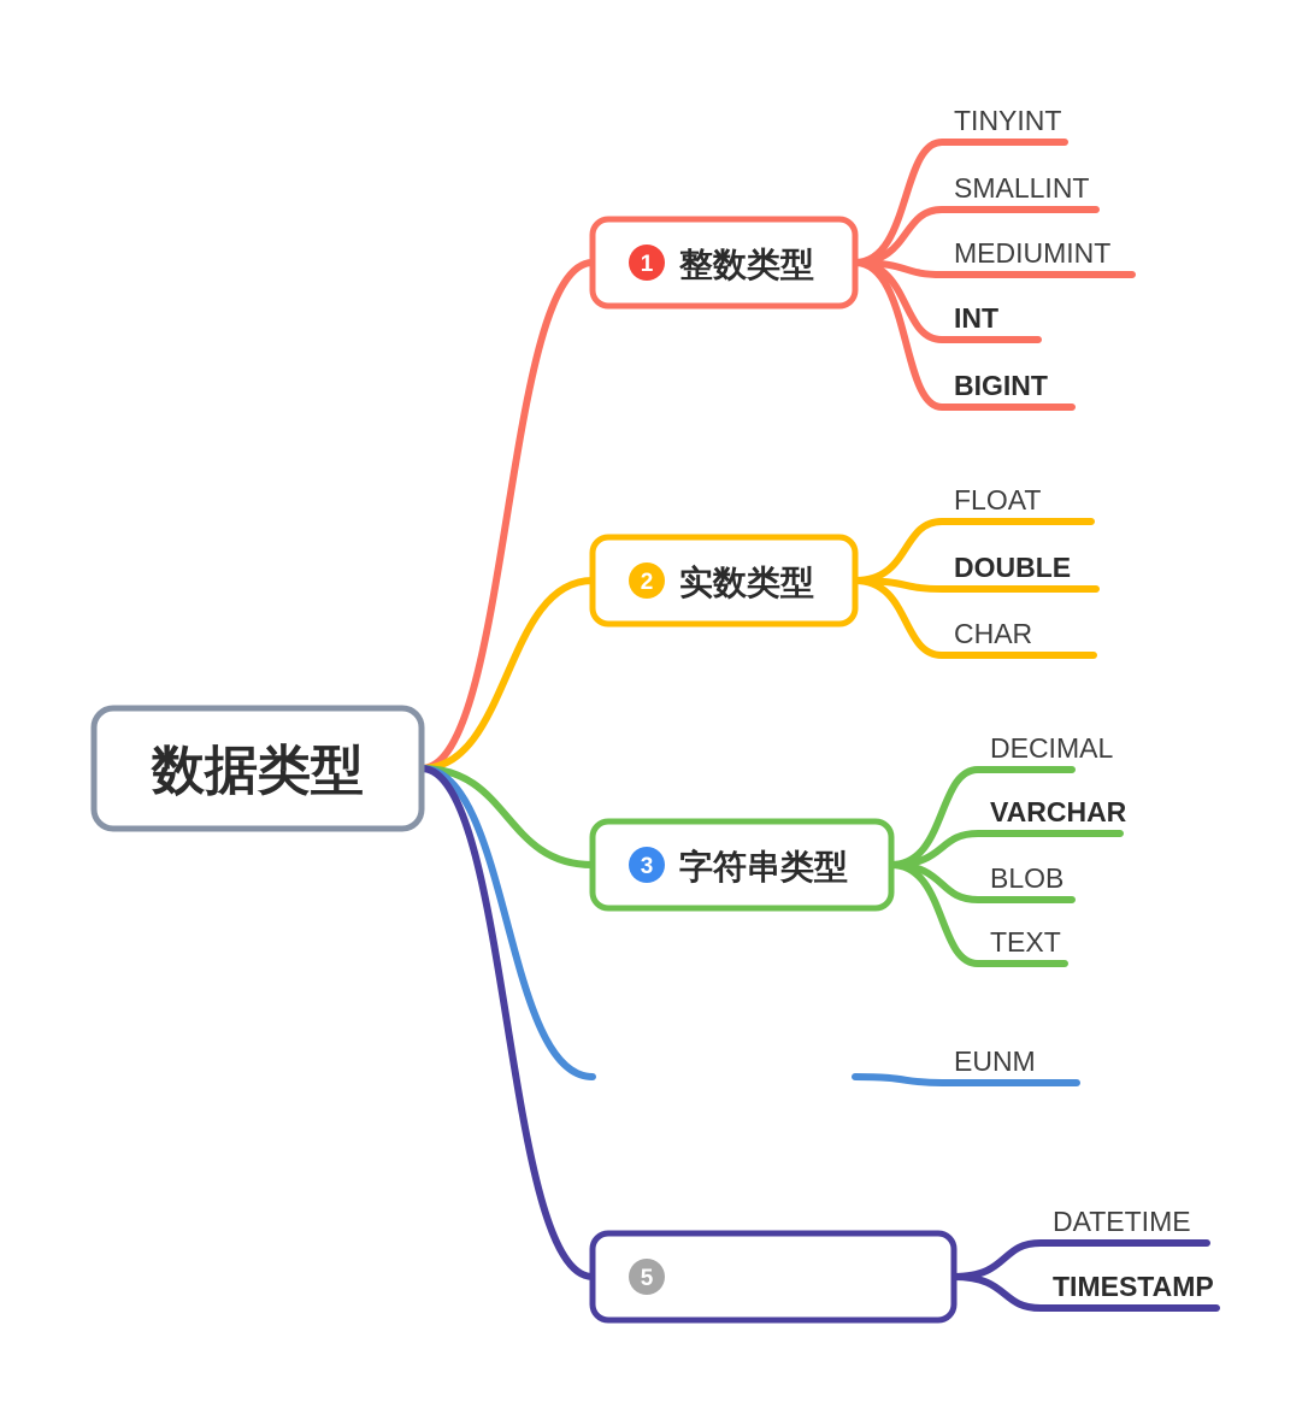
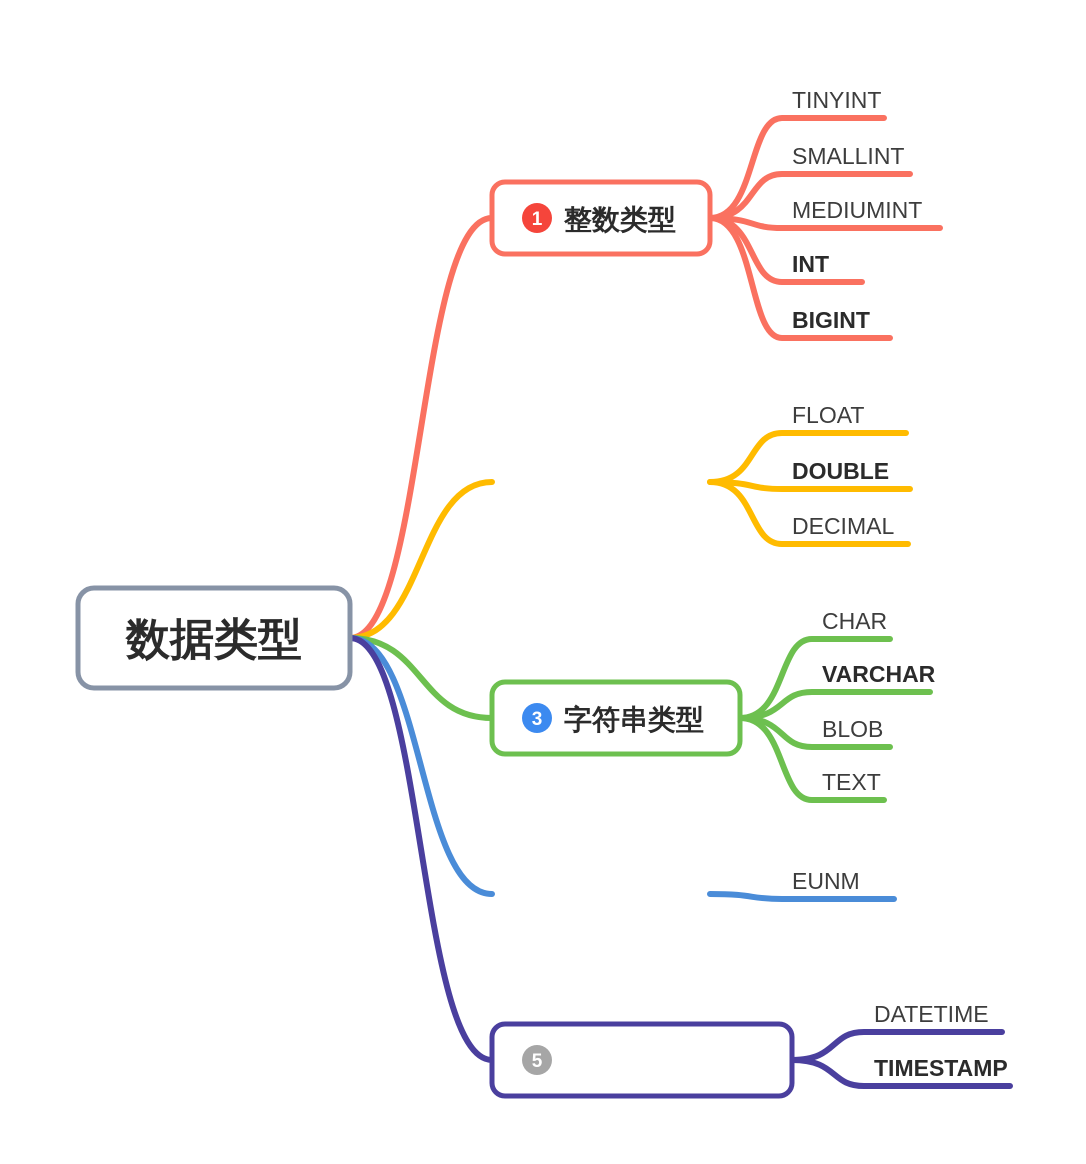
  数据类型
  1
  整数类型
  TINYINT
  SMALLINT
  MEDIUMINT
  INT
  BIGINT
- 2
- 实数类型
  FLOAT
  DOUBLE
- CHAR
+ DECIMAL
  3
  字符串类型
- DECIMAL
+ CHAR
  VARCHAR
  BLOB
  TEXT
  EUNM
  5
  DATETIME
  TIMESTAMP
